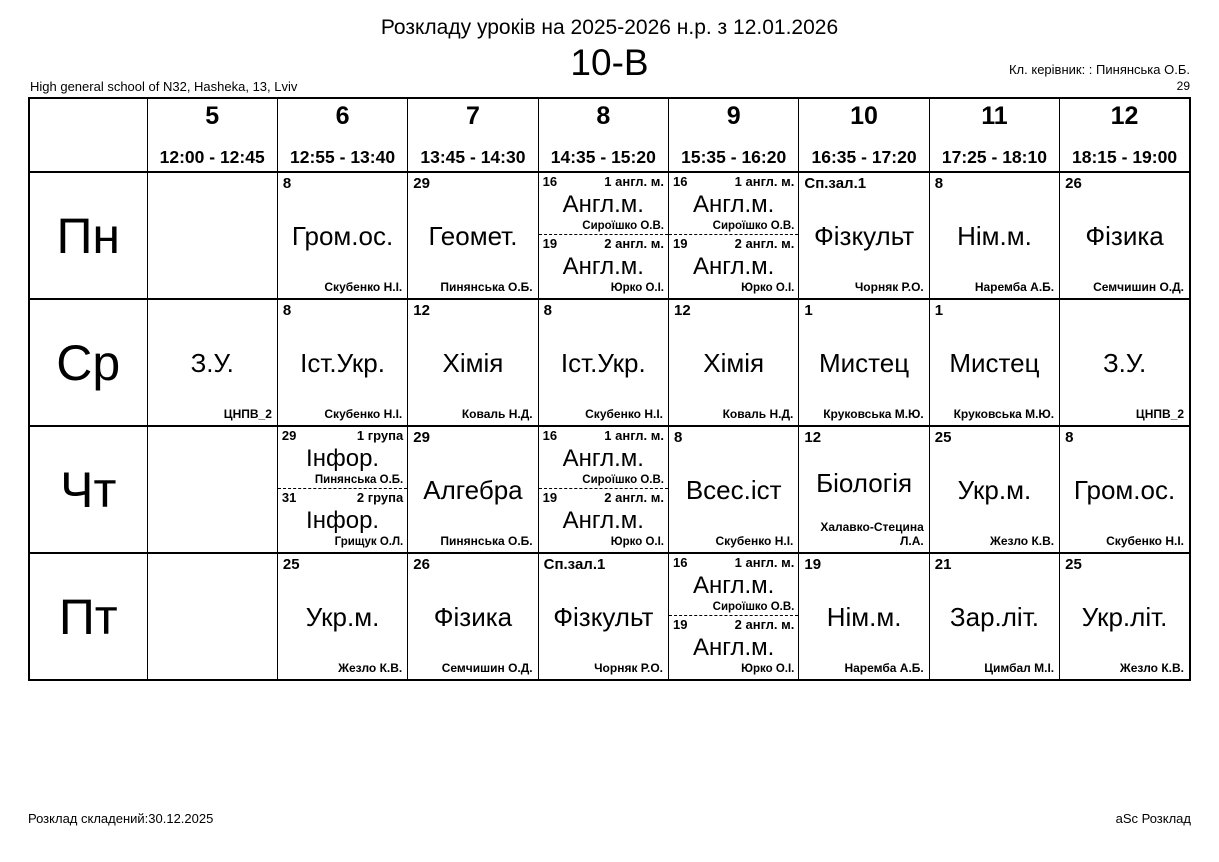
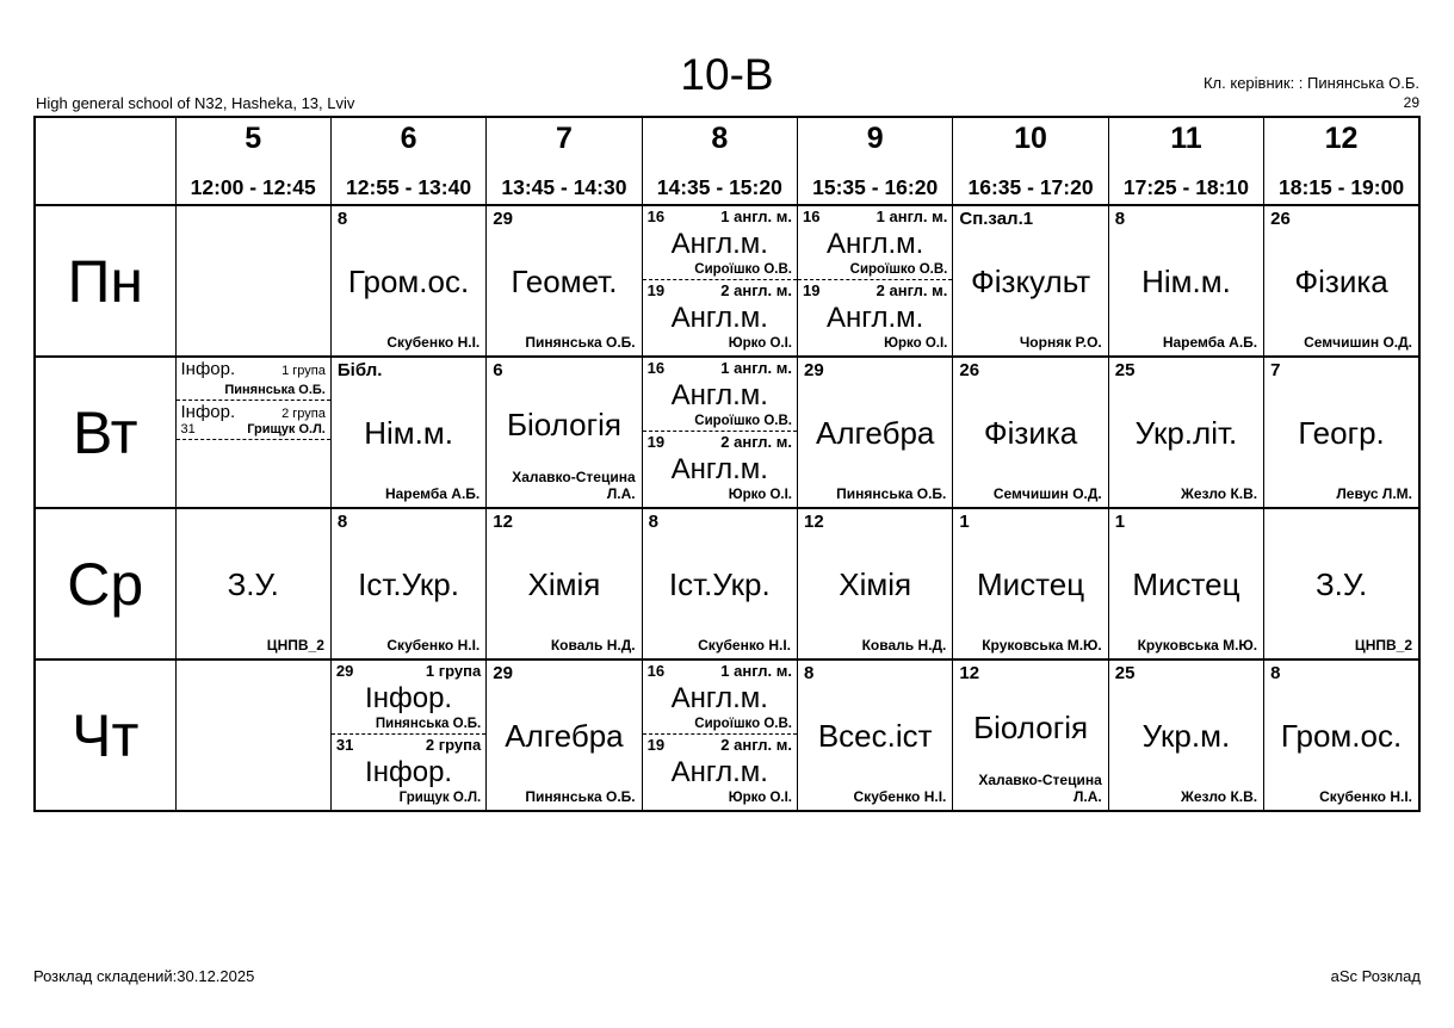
- Розкладу уроків на 2025-2026 н.р. з 12.01.2026
  10-В
  Кл. керівник: : Пинянська О.Б.
  29
  High general school of N32, Hasheka, 13, Lviv
  	512:00 - 12:45	612:55 - 13:40	713:45 - 14:30	814:35 - 15:20	915:35 - 16:20	1016:35 - 17:20	1117:25 - 18:10	1218:15 - 19:00
  Пн		8Гром.ос.Скубенко Н.І.	29Геомет.Пинянська О.Б.	16 1 англ. м.Англ.м.Сироїшко О.В.19 2 англ. м.Англ.м.Юрко О.І.	16 1 англ. м.Англ.м.Сироїшко О.В.19 2 англ. м.Англ.м.Юрко О.І.	Сп.зал.1ФізкультЧорняк Р.О.	8Нім.м.Наремба А.Б.	26ФізикаСемчишин О.Д.
+ Вт	Інфор. 1 групаПинянська О.Б.Інфор. 2 група31 Грищук О.Л.	Бібл.Нім.м.Наремба А.Б.	6БіологіяХалавко-Стецина Л.А.	16 1 англ. м.Англ.м.Сироїшко О.В.19 2 англ. м.Англ.м.Юрко О.І.	29АлгебраПинянська О.Б.	26ФізикаСемчишин О.Д.	25Укр.літ.Жезло К.В.	7Геогр.Левус Л.М.
  Ср	З.У.ЦНПВ_2	8Іст.Укр.Скубенко Н.І.	12ХіміяКоваль Н.Д.	8Іст.Укр.Скубенко Н.І.	12ХіміяКоваль Н.Д.	1МистецКруковська М.Ю.	1МистецКруковська М.Ю.	З.У.ЦНПВ_2
  Чт		29 1 групаІнфор.Пинянська О.Б.31 2 групаІнфор.Грищук О.Л.	29АлгебраПинянська О.Б.	16 1 англ. м.Англ.м.Сироїшко О.В.19 2 англ. м.Англ.м.Юрко О.І.	8Всес.істСкубенко Н.І.	12БіологіяХалавко-Стецина Л.А.	25Укр.м.Жезло К.В.	8Гром.ос.Скубенко Н.І.
- Пт		25Укр.м.Жезло К.В.	26ФізикаСемчишин О.Д.	Сп.зал.1ФізкультЧорняк Р.О.	16 1 англ. м.Англ.м.Сироїшко О.В.19 2 англ. м.Англ.м.Юрко О.І.	19Нім.м.Наремба А.Б.	21Зар.літ.Цимбал М.І.	25Укр.літ.Жезло К.В.
  Розклад складений:30.12.2025
  aSc Розклад
